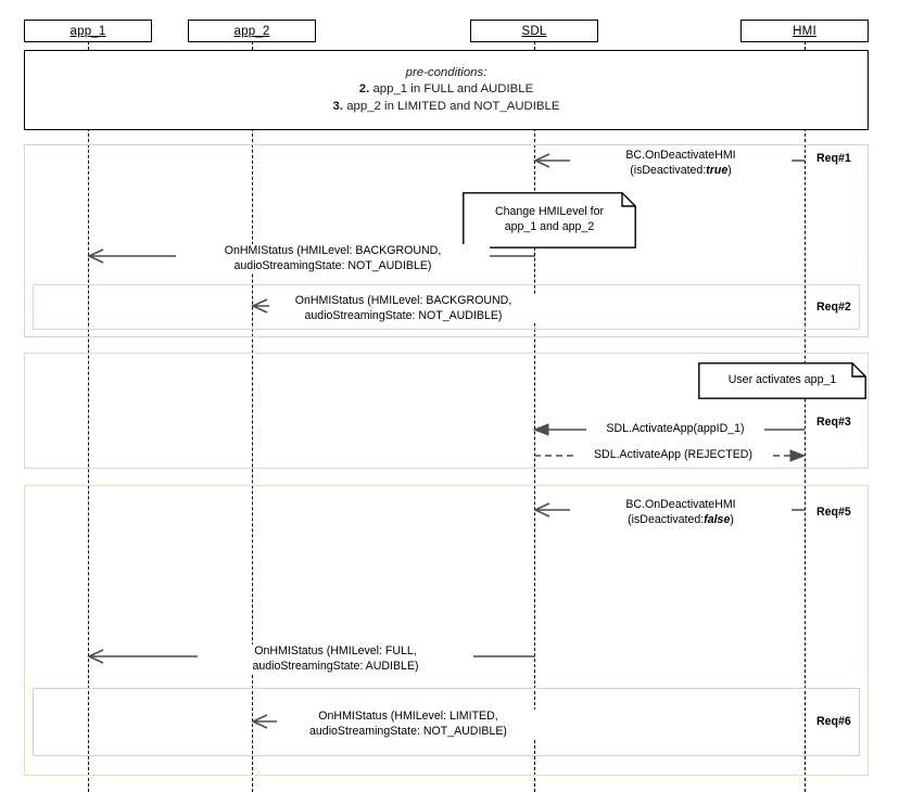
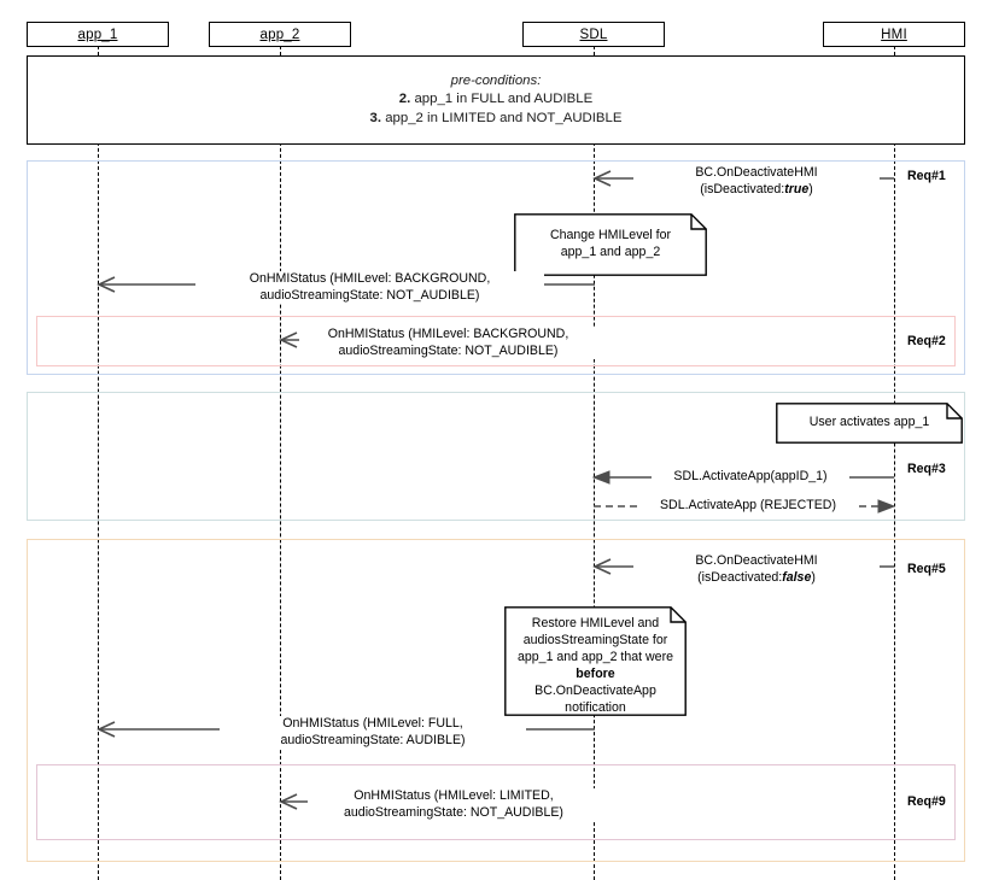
  app_1
  app_2
  SDL
  HMI
  pre-conditions:
  2. app_1 in FULL and AUDIBLE
  3. app_2 in LIMITED and NOT_AUDIBLE
  Req#1
  Req#2
  Req#3
  Req#5
- Req#6
+ Req#9
  BC.OnDeactivateHMI
  (isDeactivated:true)
  Change HMILevel for
  app_1 and app_2
  OnHMIStatus (HMILevel: BACKGROUND,
  audioStreamingState: NOT_AUDIBLE)
  OnHMIStatus (HMILevel: BACKGROUND,
  audioStreamingState: NOT_AUDIBLE)
  User activates app_1
  SDL.ActivateApp(appID_1)
  SDL.ActivateApp (REJECTED)
  BC.OnDeactivateHMI
  (isDeactivated:false)
+ Restore HMILevel and
+ audiosStreamingState for
+ app_1 and app_2 that were
+ before
+ BC.OnDeactivateApp
+ notification
  OnHMIStatus (HMILevel: FULL,
  audioStreamingState: AUDIBLE)
  OnHMIStatus (HMILevel: LIMITED,
  audioStreamingState: NOT_AUDIBLE)
